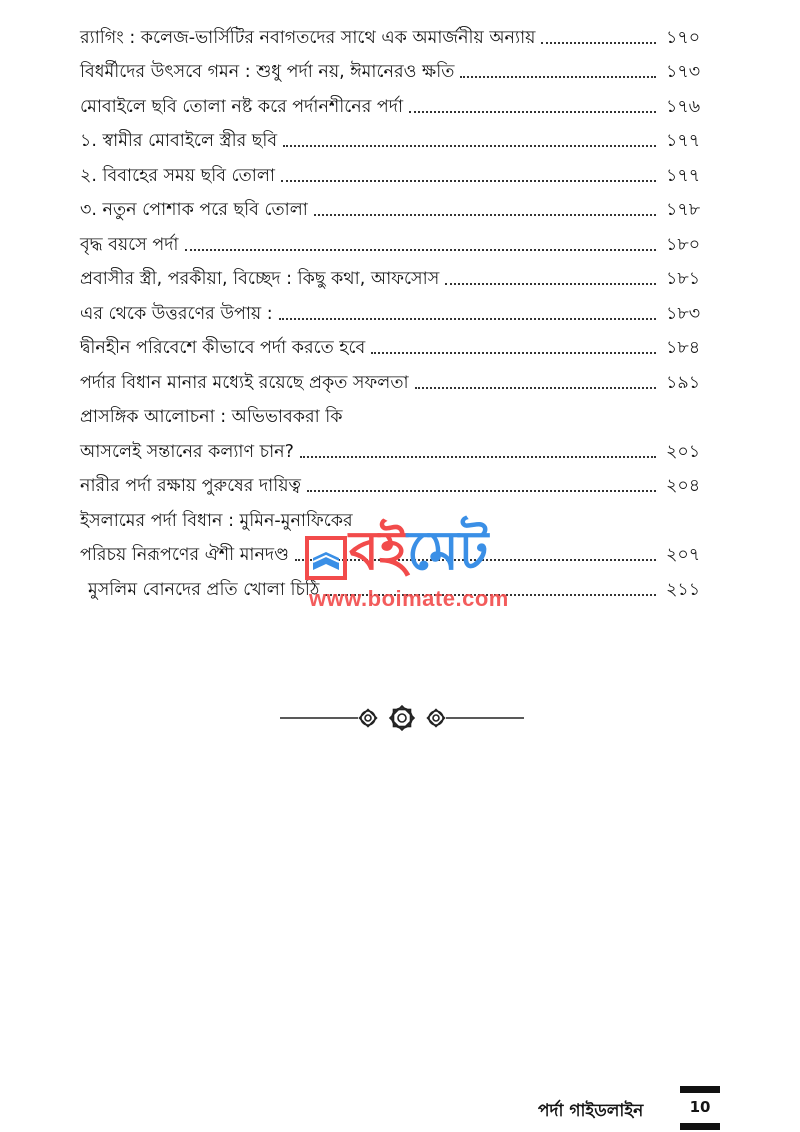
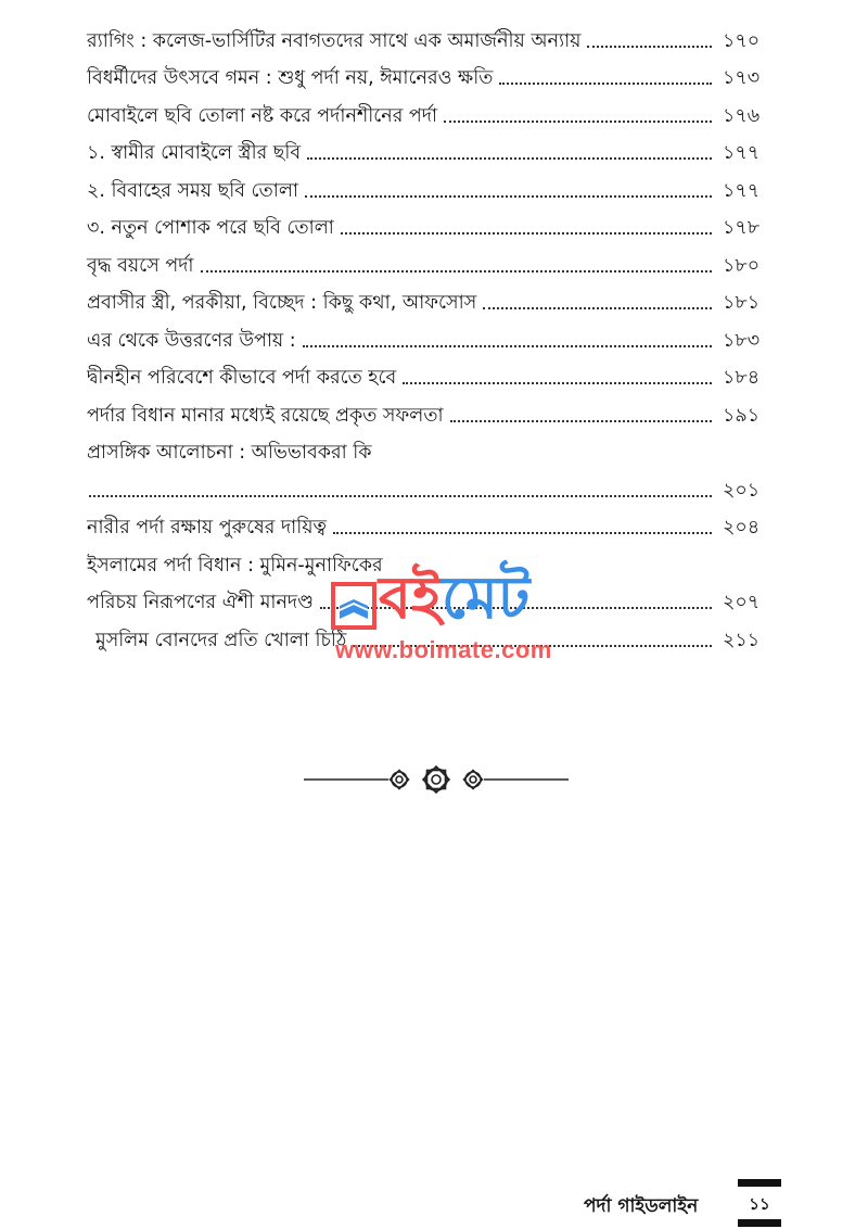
  র‌্যাগিং : কলেজ-ভার্সিটির নবাগতদের সাথে এক অমার্জনীয় অন্যায়
  ১৭০
  বিধর্মীদের উৎসবে গমন : শুধু পর্দা নয়, ঈমানেরও ক্ষতি
  ১৭৩
  মোবাইলে ছবি তোলা নষ্ট করে পর্দানশীনের পর্দা
  ১৭৬
  ১. স্বামীর মোবাইলে স্ত্রীর ছবি
  ১৭৭
  ২. বিবাহের সময় ছবি তোলা
  ১৭৭
  ৩. নতুন পোশাক পরে ছবি তোলা
  ১৭৮
  বৃদ্ধ বয়সে পর্দা
  ১৮০
  প্রবাসীর স্ত্রী, পরকীয়া, বিচ্ছেদ : কিছু কথা, আফসোস
  ১৮১
  এর থেকে উত্তরণের উপায় :
  ১৮৩
  দ্বীনহীন পরিবেশে কীভাবে পর্দা করতে হবে
  ১৮৪
  পর্দার বিধান মানার মধ্যেই রয়েছে প্রকৃত সফলতা
  ১৯১
  প্রাসঙ্গিক আলোচনা : অভিভাবকরা কি
- আসলেই সন্তানের কল্যাণ চান?
  ২০১
  নারীর পর্দা রক্ষায় পুরুষের দায়িত্ব
  ২০৪
  ইসলামের পর্দা বিধান : মুমিন-মুনাফিকের
  পরিচয় নিরূপণের ঐশী মানদণ্ড
  ২০৭
  মুসলিম বোনদের প্রতি খোলা চিঠি
  ২১১
  বইমেট
  www.boimate.com
  পর্দা গাইডলাইন
- 10
+ ১১
